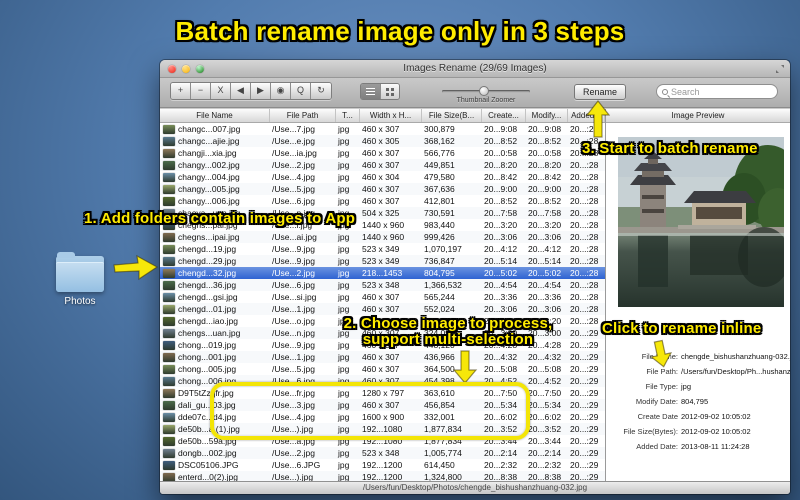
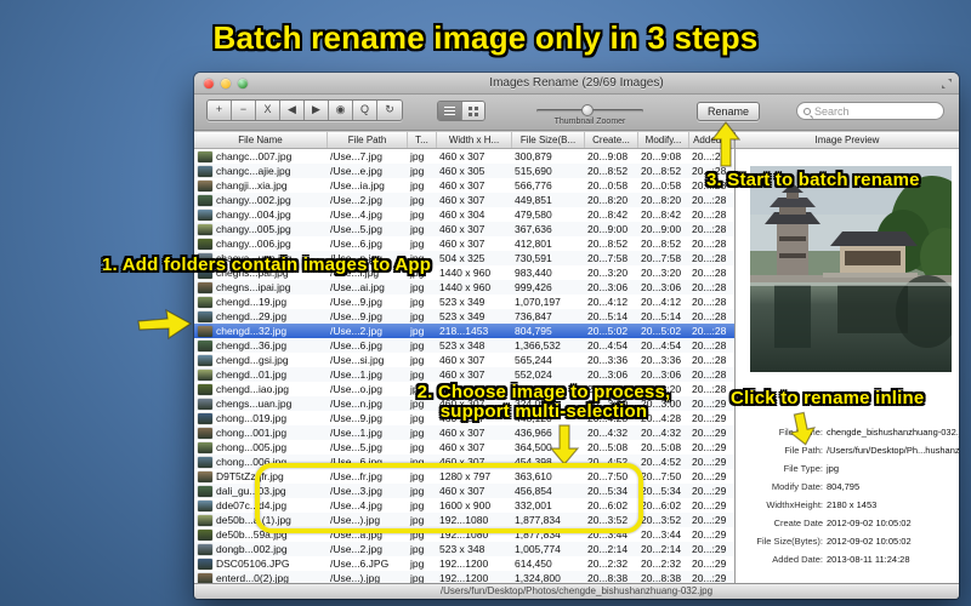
  Batch rename image only in 3 steps
- Photos
  Images Rename (29/69 Images)
  +
  −
  X
  ◀
  ▶
  ◉
  Q
  ↻
  Rename
  Search
  File Name
  File Path
  T...
  Width x H...
  File Size(B...
  Create...
  Modify...
  changc...007.jpg
  /Use...7.jpg
  jpg
  460 x 307
  300,879
  20...9:08
  20...9:08
  20...:2
  changc...ajie.jpg
  /Use...e.jpg
  jpg
  460 x 305
- 368,162
+ 515,690
  20...8:52
  20...8:52
  20...:28
  changji...xia.jpg
  /Use...ia.jpg
  jpg
  460 x 307
  566,776
  20...0:58
  20...0:58
  20...:28
  changy...002.jpg
  /Use...2.jpg
  jpg
  460 x 307
  449,851
  20...8:20
  20...8:20
  20...:28
  changy...004.jpg
  /Use...4.jpg
  jpg
  460 x 304
  479,580
  20...8:42
  20...8:42
  20...:28
  changy...005.jpg
  /Use...5.jpg
  jpg
  460 x 307
  367,636
  20...9:00
  20...9:00
  20...:28
  changy...006.jpg
  /Use...6.jpg
  jpg
  460 x 307
  412,801
  20...8:52
  20...8:52
  20...:28
  chaoya...uan.jpg
  /Use...n.jpg
  jpg
  504 x 325
  730,591
  20...7:58
  20...7:58
  20...:28
  chegns...pai.jpg
  /Use...i.jpg
  jpg
  1440 x 960
  983,440
  20...3:20
  20...3:20
  20...:28
  chegns...ipai.jpg
  /Use...ai.jpg
  jpg
  1440 x 960
  999,426
  20...3:06
  20...3:06
  20...:28
  chengd...19.jpg
  /Use...9.jpg
  jpg
  523 x 349
  1,070,197
  20...4:12
  20...4:12
  20...:28
  chengd...29.jpg
  /Use...9.jpg
  jpg
  523 x 349
  736,847
  20...5:14
  20...5:14
  20...:28
  chengd...32.jpg
  /Use...2.jpg
  jpg
  218...1453
  804,795
  20...5:02
  20...5:02
  20...:28
  chengd...36.jpg
  /Use...6.jpg
  jpg
  523 x 348
  1,366,532
  20...4:54
  20...4:54
  20...:28
  chengd...gsi.jpg
  /Use...si.jpg
  jpg
  460 x 307
  565,244
  20...3:36
  20...3:36
  20...:28
  chengd...01.jpg
  /Use...1.jpg
  jpg
  460 x 307
  552,024
  20...3:06
  20...3:06
  20...:28
  chengd...iao.jpg
  /Use...o.jpg
  jpg
  460 x 307
  565,379
  20...3:20
  20...3:20
  20...:28
  chengs...uan.jpg
  /Use...n.jpg
  jpg
  460 x 307
  324,097
  20...3:00
  20...3:00
  20...:29
  chong...019.jpg
  /Use...9.jpg
  jpg
  460 x 307
  448,120
  20...4:28
  20...4:28
  20...:29
  chong...001.jpg
  /Use...1.jpg
  jpg
  460 x 307
  436,966
  20...4:32
  20...4:32
  20...:29
  chong...005.jpg
  /Use...5.jpg
  jpg
  460 x 307
  364,500
  20...5:08
  20...5:08
  20...:29
  chong...006.jpg
  /Use...6.jpg
  jpg
  460 x 307
  454,398
  20...4:52
  20...4:52
  20...:29
  D9T5tZzqfr.jpg
  /Use...fr.jpg
  jpg
  1280 x 797
  363,610
  20...7:50
  20...7:50
  20...:29
  dali_gu...03.jpg
  /Use...3.jpg
  jpg
  460 x 307
  456,854
  20...5:34
  20...5:34
  20...:29
  dde07c...d4.jpg
  /Use...4.jpg
  jpg
  1600 x 900
  332,001
  20...6:02
  20...6:02
  20...:29
  de50b...a (1).jpg
  /Use...).jpg
  jpg
  192...1080
  1,877,834
  20...3:52
  20...3:52
  20...:29
  de50b...59a.jpg
  /Use...a.jpg
  jpg
  192...1080
  1,877,834
  20...3:44
  20...3:44
  20...:29
  dongb...002.jpg
  /Use...2.jpg
  jpg
  523 x 348
  1,005,774
  20...2:14
  20...2:14
  20...:29
  DSC05106.JPG
  /Use...6.JPG
  jpg
  192...1200
  614,450
  20...2:32
  20...2:32
  20...:29
  enterd...0(2).jpg
  /Use...).jpg
  jpg
  192...1200
  1,324,800
  20...8:38
  20...8:38
  20...:29
  Image Preview
  chengde_bishushanzhuang-032.
  File Path:
  /Users/fun/Desktop/Ph...hushanz
  File Type:
  jpg
  Modify Date:
  804,795
+ WidthxHeight:
+ 2180 x 1453
  Create Date
  2012-09-02 10:05:02
  File Size(Bytes):
  2012-09-02 10:05:02
  Added Date:
  2013-08-11 11:24:28
  /Users/fun/Desktop/Photos/chengde_bishushanzhuang-032.jpg
  1. Add folders contain images to App
  2. Choose image to process,
  support multi-selection
  3. Start to batch rename
  Click to rename inline
